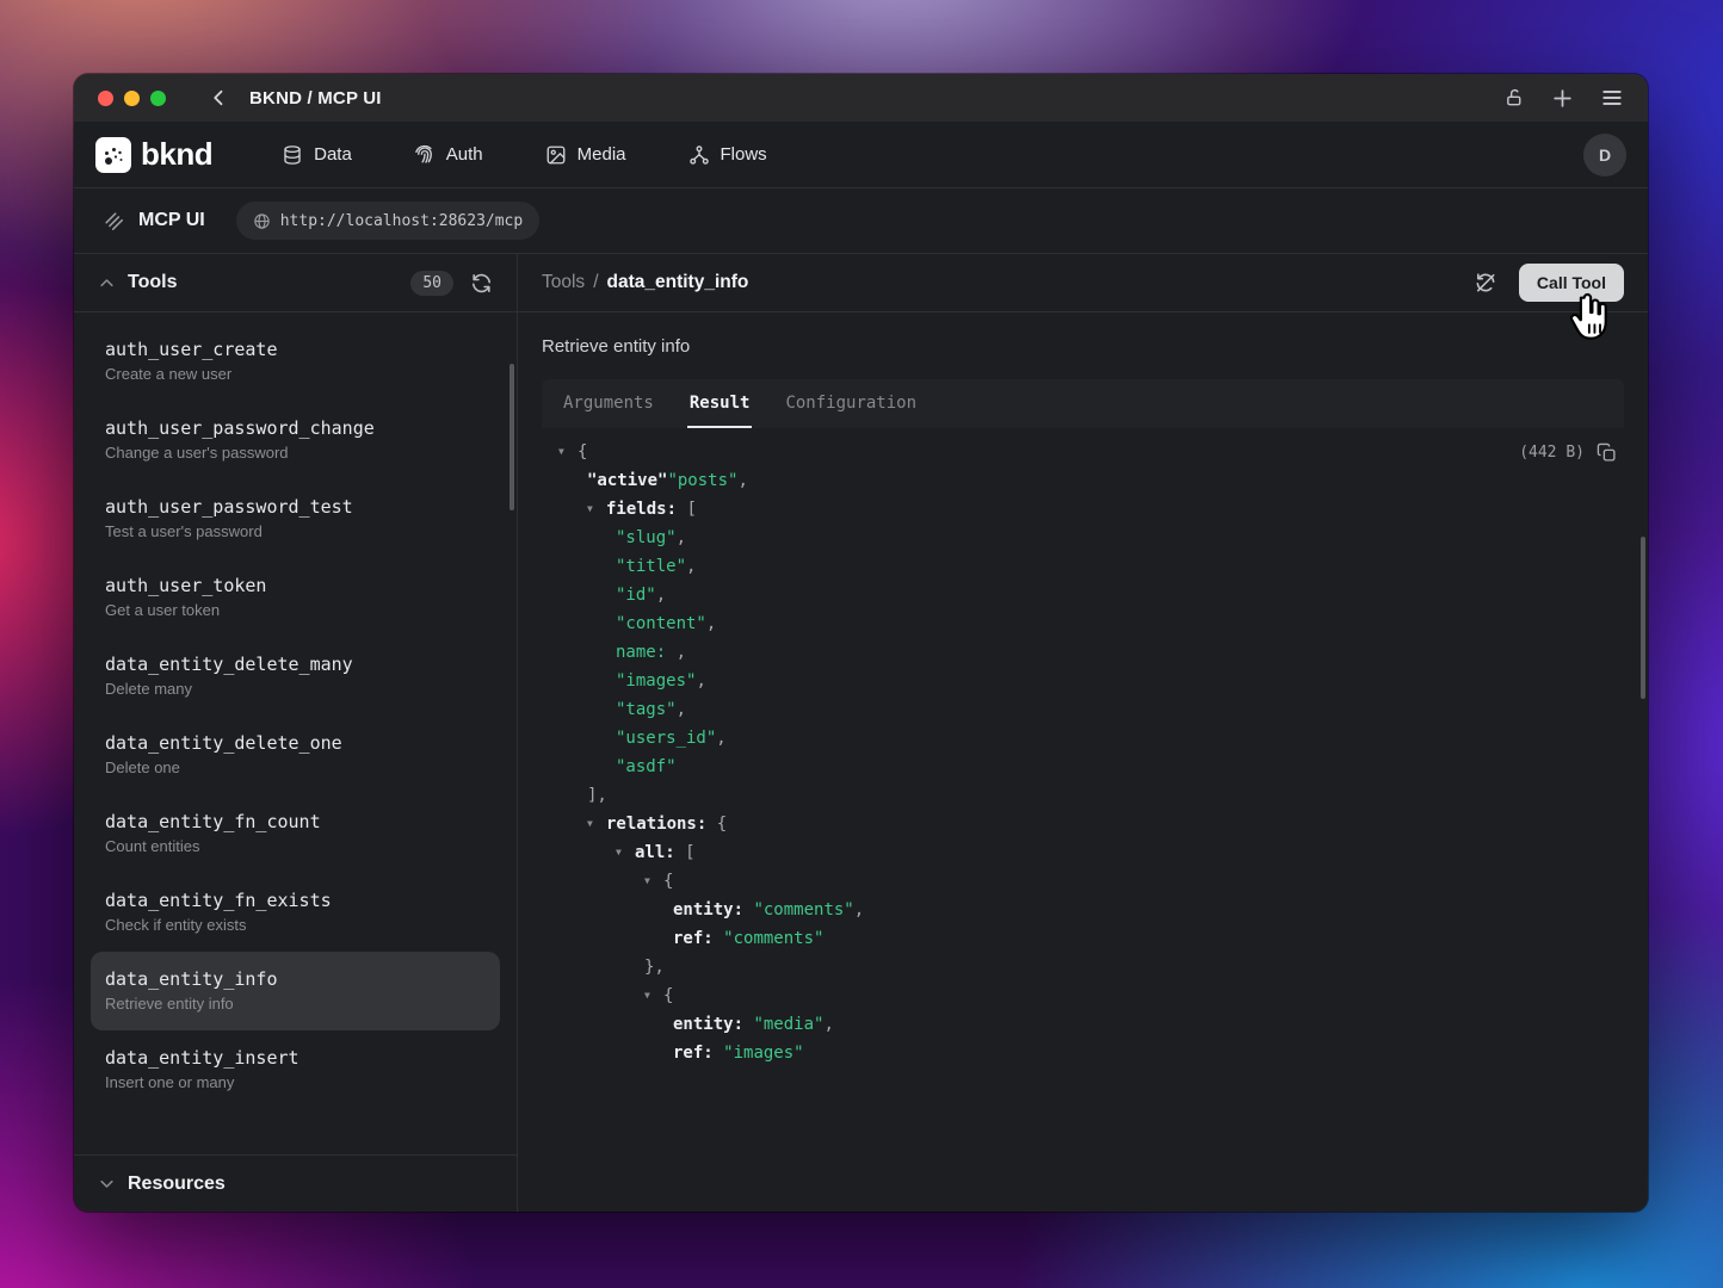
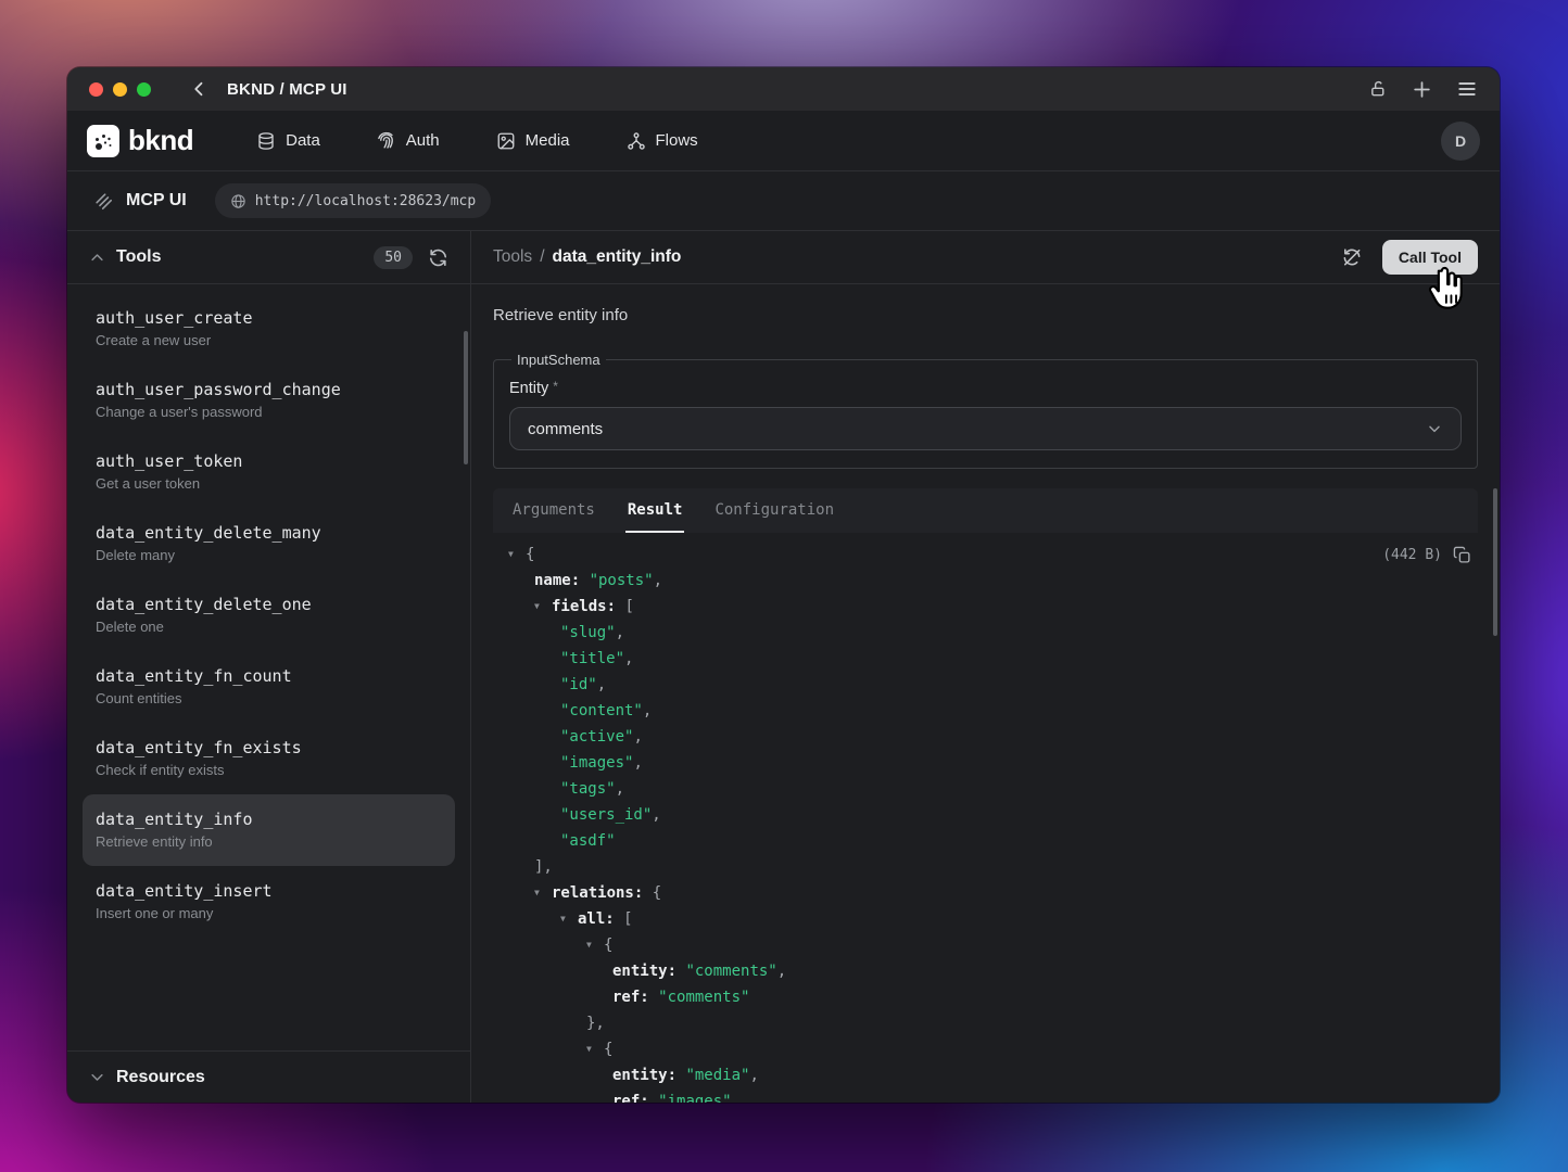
  BKND / MCP UI
  bknd
  Data
  Auth
  Media
  Flows
  D
  MCP UI
  http://localhost:28623/mcp
  Tools
  50
  auth_user_create
  Create a new user
  auth_user_password_change
  Change a user's password
- auth_user_password_test
- Test a user's password
  auth_user_token
  Get a user token
  data_entity_delete_many
  Delete many
  data_entity_delete_one
  Delete one
  data_entity_fn_count
  Count entities
  data_entity_fn_exists
  Check if entity exists
  data_entity_info
  Retrieve entity info
  data_entity_insert
  Insert one or many
  Resources
  Tools
  /
  data_entity_info
  Call Tool
  Retrieve entity info
+ InputSchema
+ Entity *
+ comments
  Arguments
  Result
  Configuration
  ▼ {
- "active""posts",
+ name: "posts",
  ▼ fields: [
  "slug",
  "title",
  "id",
  "content",
- name: ,
+ "active",
  "images",
  "tags",
  "users_id",
  "asdf"
  ],
  ▼ relations: {
  ▼ all: [
  ▼ {
  entity: "comments",
  ref: "comments"
  },
  ▼ {
  entity: "media",
  ref: "images"
  (442 B)
